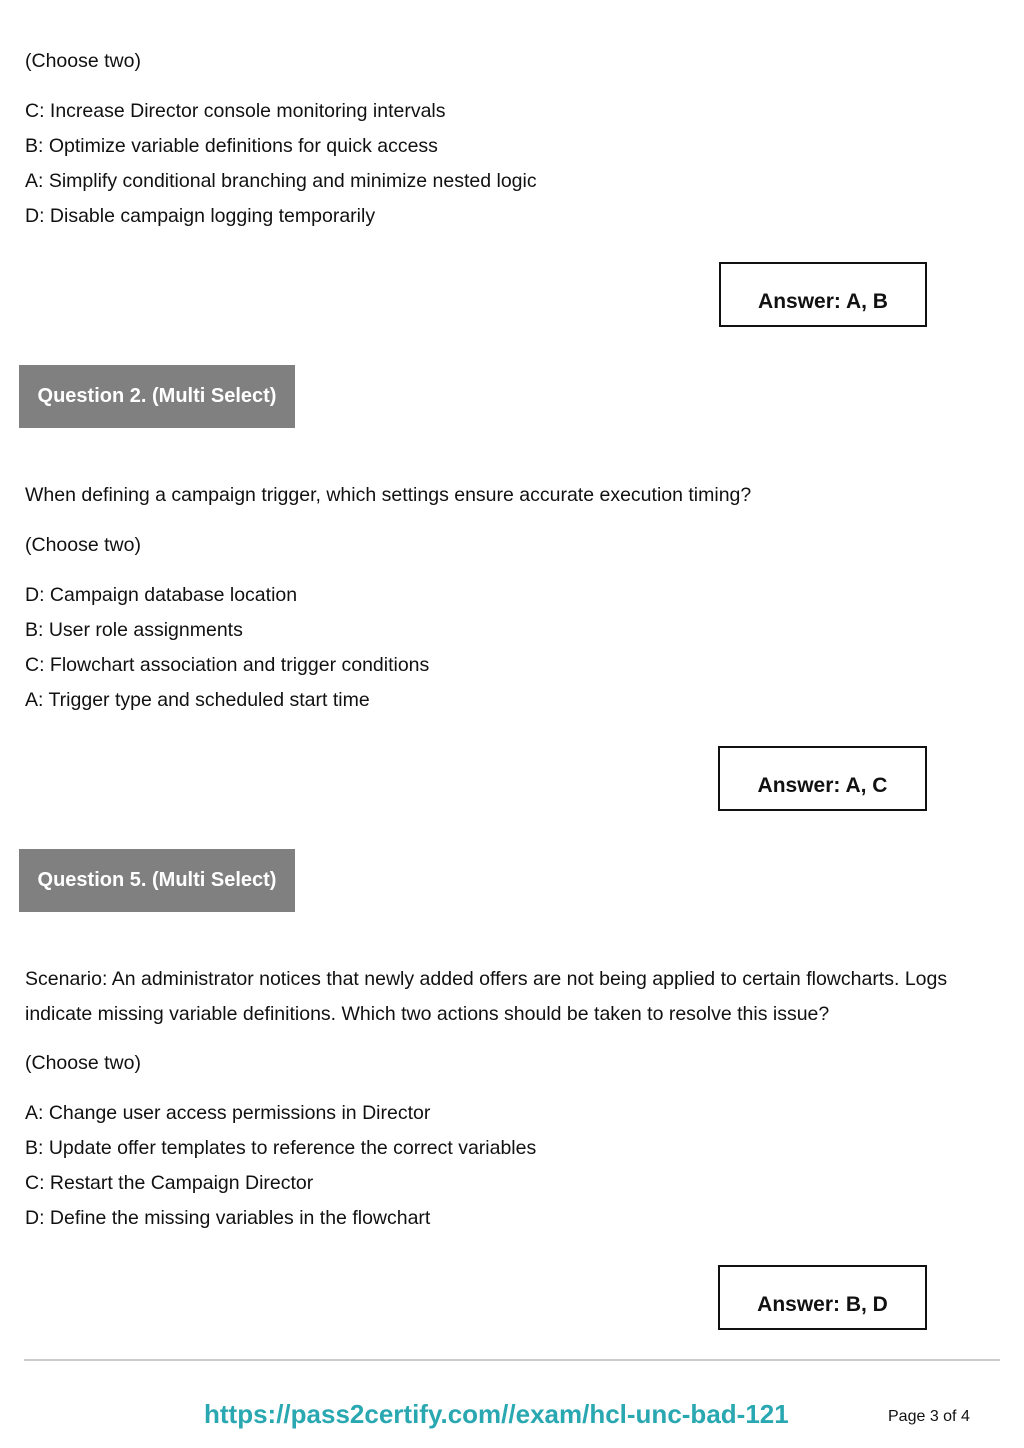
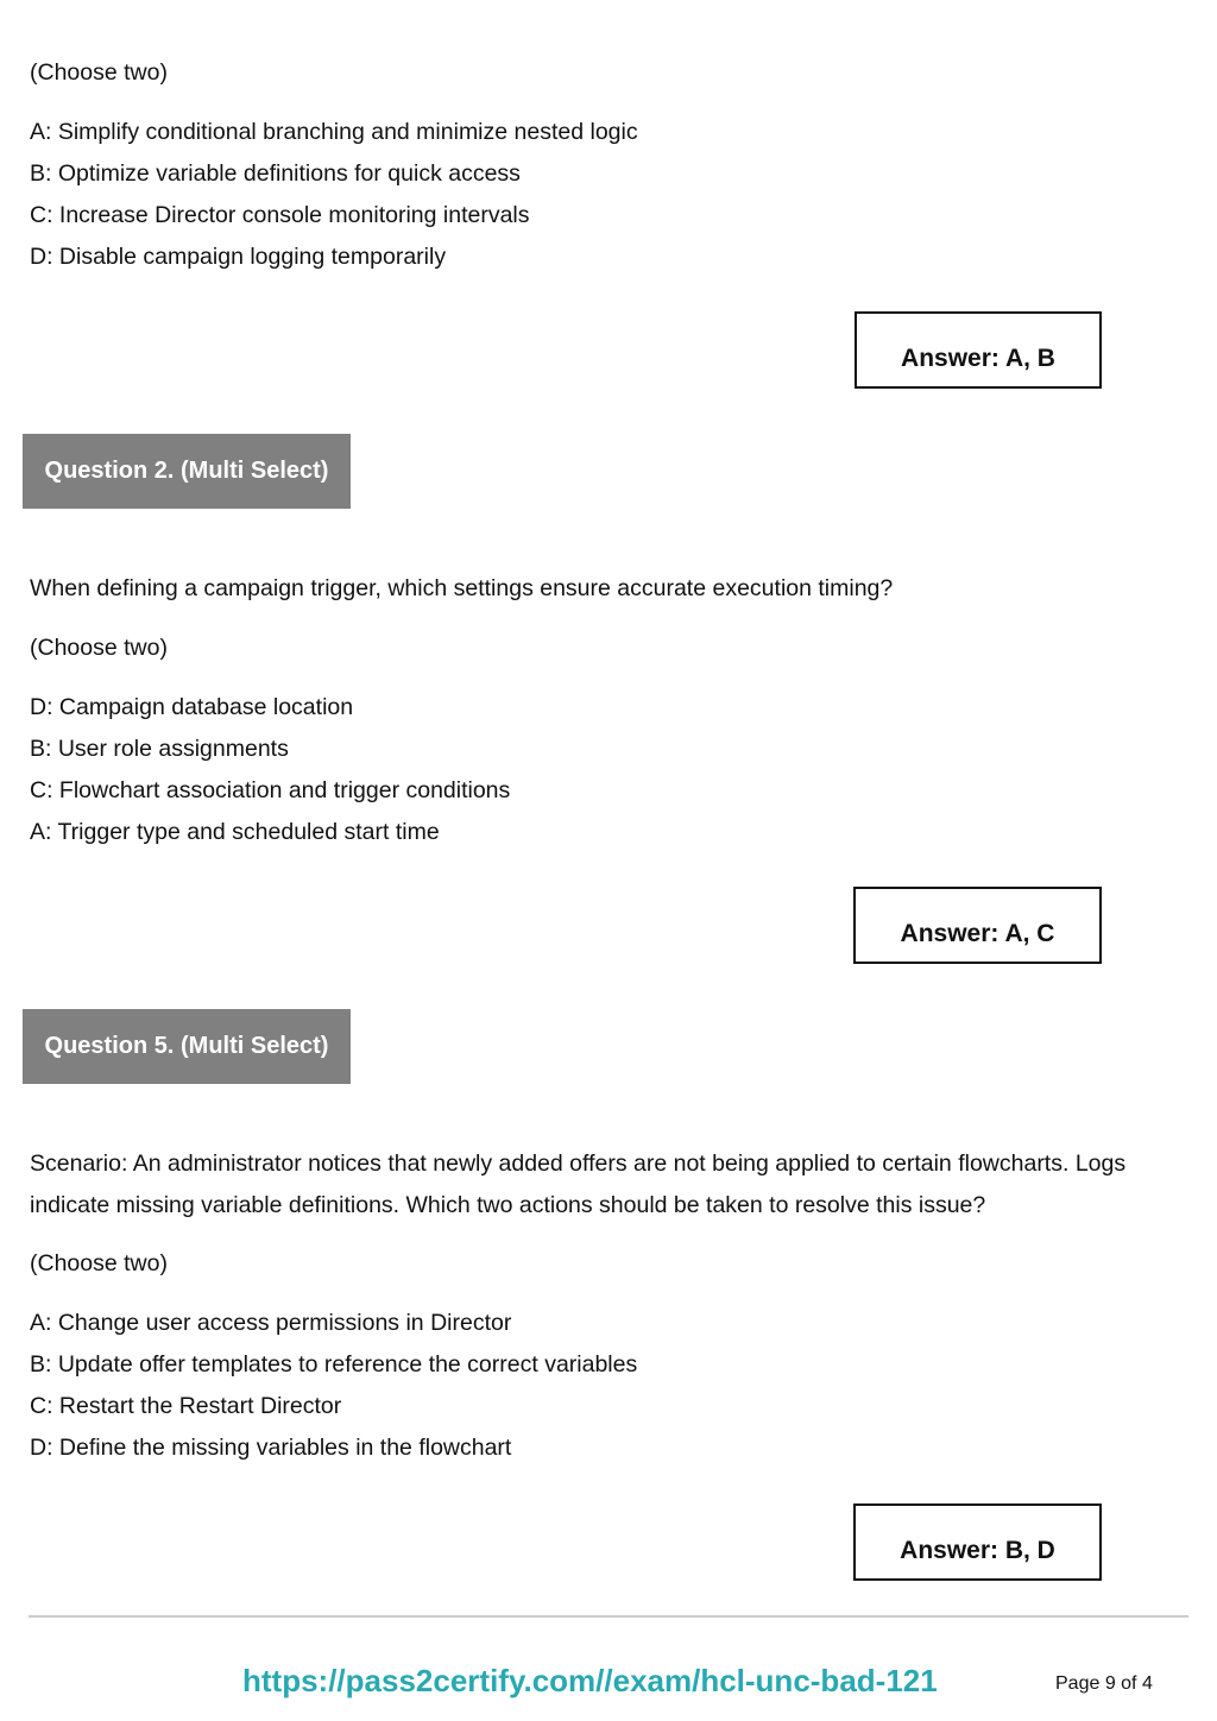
  (Choose two)
- C: Increase Director console monitoring intervals
+ A: Simplify conditional branching and minimize nested logic
  B: Optimize variable definitions for quick access
- A: Simplify conditional branching and minimize nested logic
+ C: Increase Director console monitoring intervals
  D: Disable campaign logging temporarily
  Answer: A, B
  Question 2. (Multi Select)
  When defining a campaign trigger, which settings ensure accurate execution timing?
  (Choose two)
  D: Campaign database location
  B: User role assignments
  C: Flowchart association and trigger conditions
  A: Trigger type and scheduled start time
  Answer: A, C
  Question 5. (Multi Select)
  Scenario: An administrator notices that newly added offers are not being applied to certain flowcharts. Logs
  indicate missing variable definitions. Which two actions should be taken to resolve this issue?
  (Choose two)
  A: Change user access permissions in Director
  B: Update offer templates to reference the correct variables
- C: Restart the Campaign Director
+ C: Restart the Restart Director
  D: Define the missing variables in the flowchart
  Answer: B, D
  https://pass2certify.com//exam/hcl-unc-bad-121
- Page 3 of 4
+ Page 9 of 4
